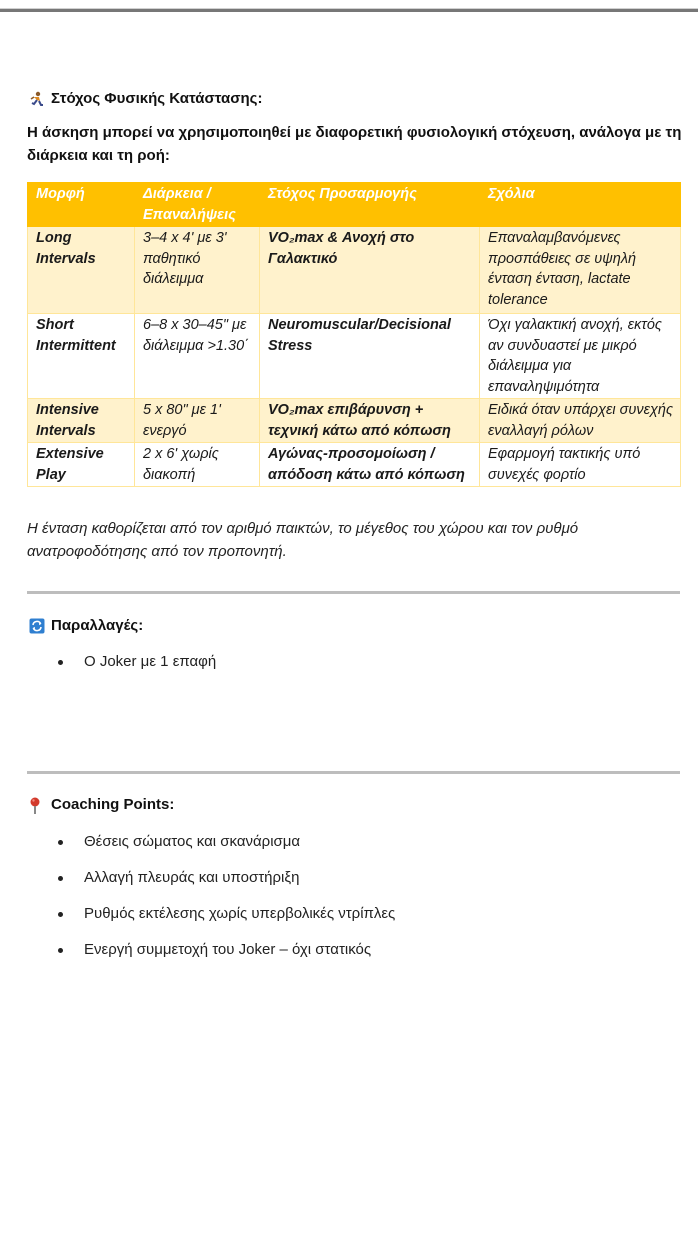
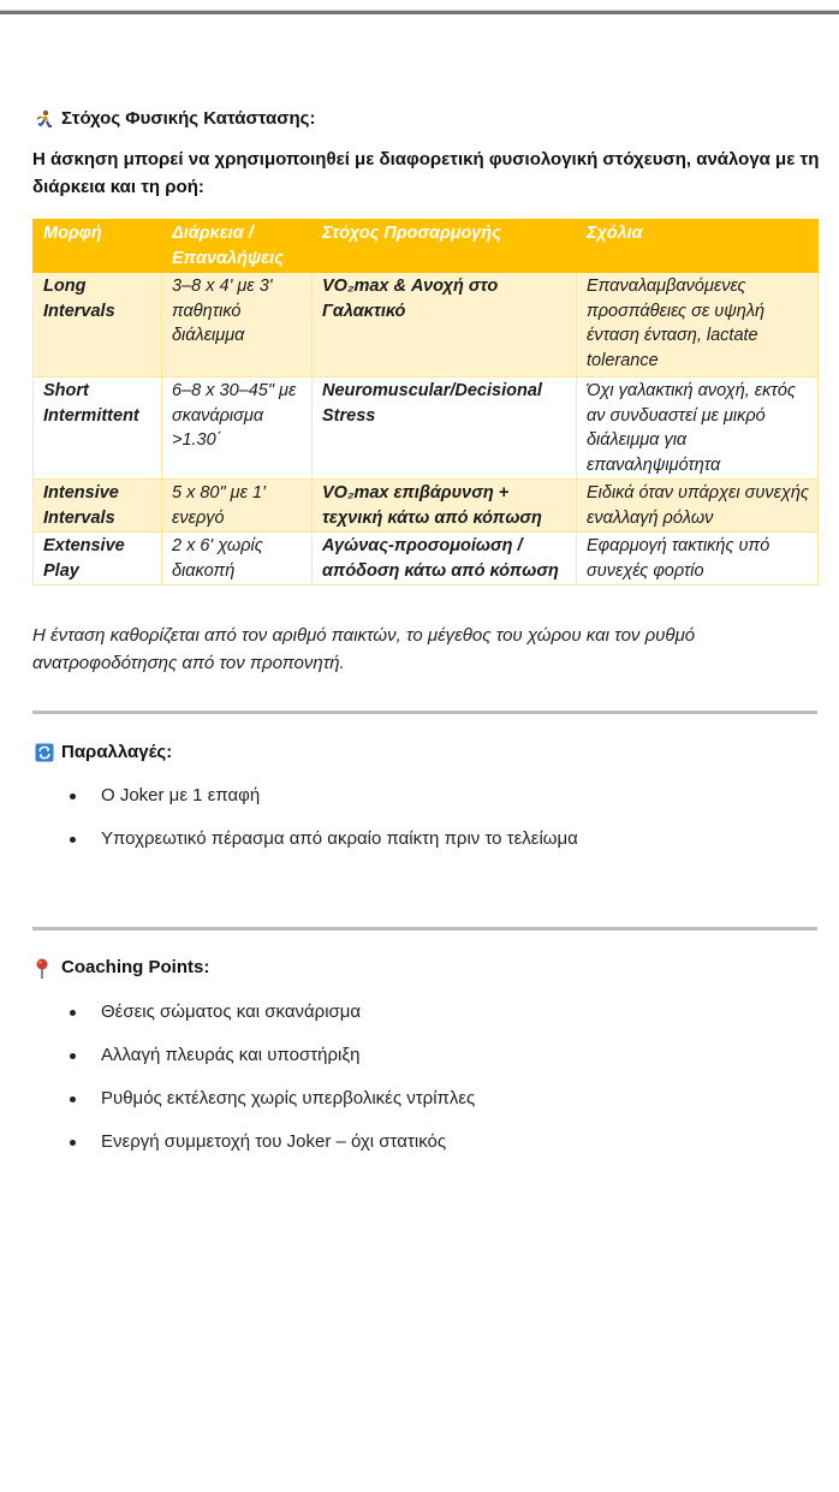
  Στόχος Φυσικής Κατάστασης:
  Η άσκηση μπορεί να χρησιμοποιηθεί με διαφορετική φυσιολογική στόχευση, ανάλογα με τη διάρκεια και τη ροή:
  Μορφή	Διάρκεια / Επαναλήψεις	Στόχος Προσαρμογής	Σχόλια
- Long Intervals	3–4 x 4' με 3' παθητικό διάλειμμα	VO₂max & Ανοχή στο Γαλακτικό	Επαναλαμβανόμενες προσπάθειες σε υψηλή ένταση ένταση, lactate tolerance
+ Long Intervals	3–8 x 4' με 3' παθητικό διάλειμμα	VO₂max & Ανοχή στο Γαλακτικό	Επαναλαμβανόμενες προσπάθειες σε υψηλή ένταση ένταση, lactate tolerance
- Short Intermittent	6–8 x 30–45" με διάλειμμα >1.30΄	Neuromuscular/Decisional Stress	Όχι γαλακτική ανοχή, εκτός αν συνδυαστεί με μικρό διάλειμμα για επαναληψιμότητα
+ Short Intermittent	6–8 x 30–45" με σκανάρισμα >1.30΄	Neuromuscular/Decisional Stress	Όχι γαλακτική ανοχή, εκτός αν συνδυαστεί με μικρό διάλειμμα για επαναληψιμότητα
  Intensive Intervals	5 x 80" με 1' ενεργό	VO₂max επιβάρυνση + τεχνική κάτω από κόπωση	Ειδικά όταν υπάρχει συνεχής εναλλαγή ρόλων
  Extensive Play	2 x 6' χωρίς διακοπή	Αγώνας-προσομοίωση / απόδοση κάτω από κόπωση	Εφαρμογή τακτικής υπό συνεχές φορτίο
  Η ένταση καθορίζεται από τον αριθμό παικτών, το μέγεθος του χώρου και τον ρυθμό ανατροφοδότησης από τον προπονητή.
  Παραλλαγές:
  Ο Joker με 1 επαφή
+ Υποχρεωτικό πέρασμα από ακραίο παίκτη πριν το τελείωμα
  Coaching Points:
  Θέσεις σώματος και σκανάρισμα
  Αλλαγή πλευράς και υποστήριξη
  Ρυθμός εκτέλεσης χωρίς υπερβολικές ντρίπλες
  Ενεργή συμμετοχή του Joker – όχι στατικός
